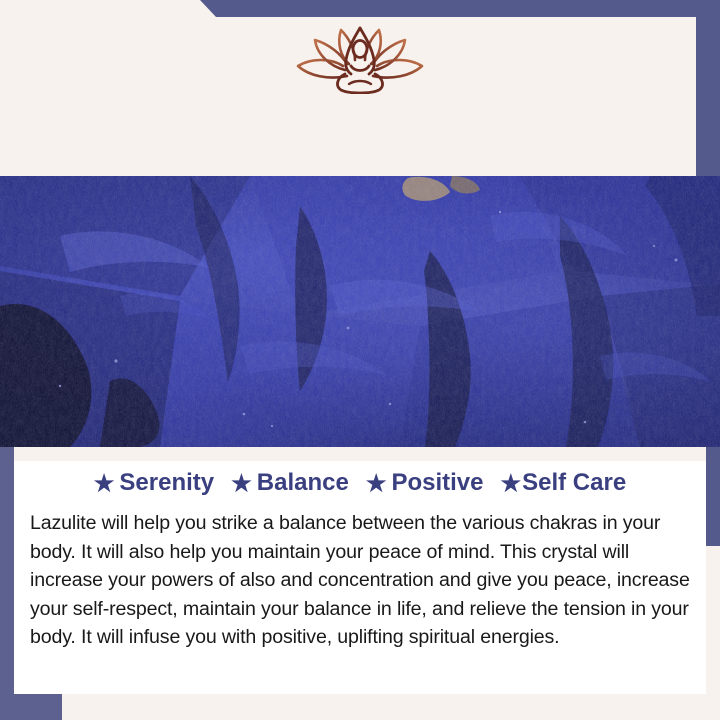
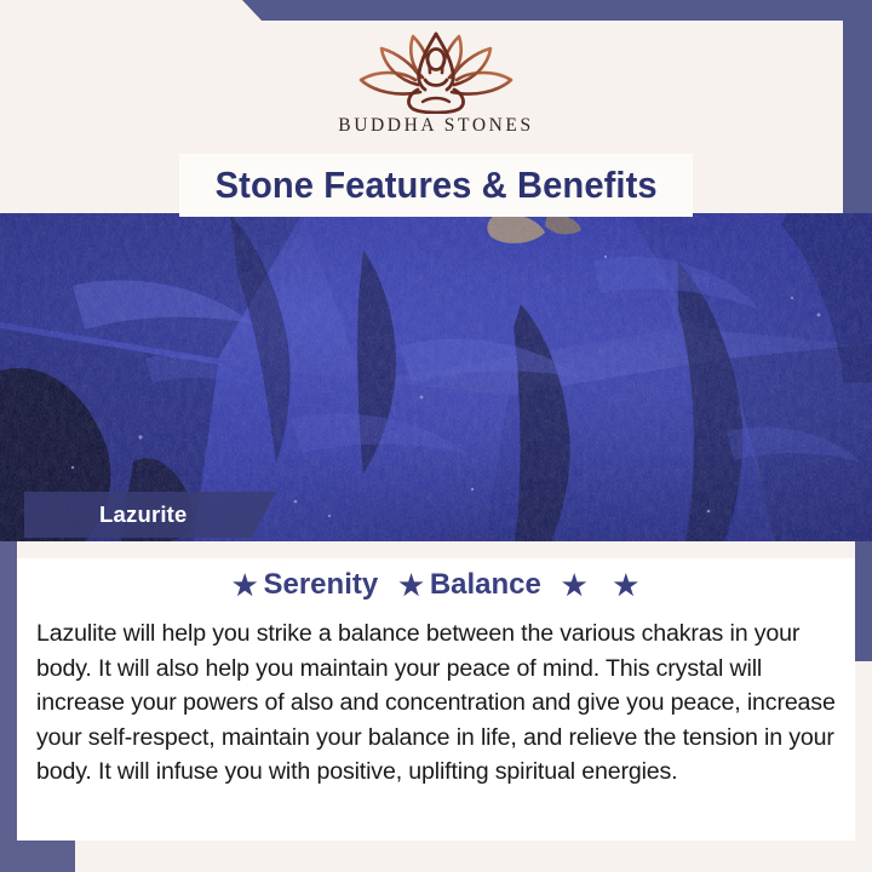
+ BUDDHA STONES
+ Stone Features & Benefits
+ Lazurite
  ★
  Serenity
  ★
  Balance
  ★
- Positive
  ★
- Self Care
  Lazulite will help you strike a balance between the various chakras in your body. It will also help you maintain your peace of mind. This crystal will increase your powers of also and concentration and give you peace, increase your self-respect, maintain your balance in life, and relieve the tension in your body. It will infuse you with positive, uplifting spiritual energies.
